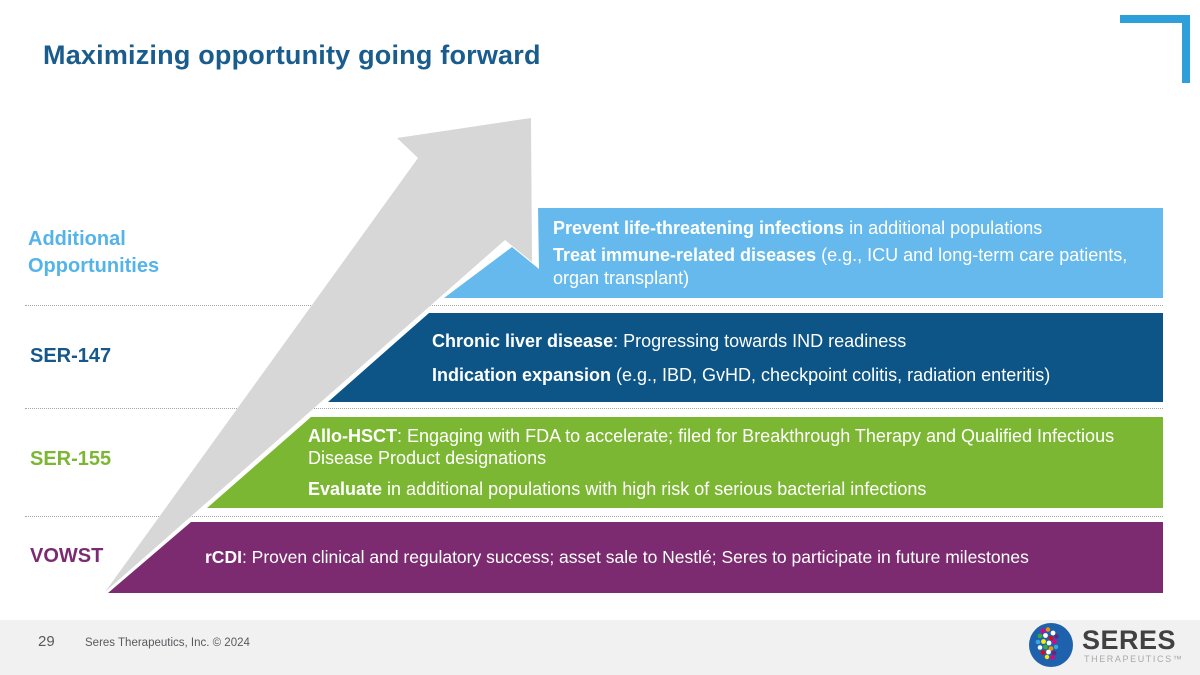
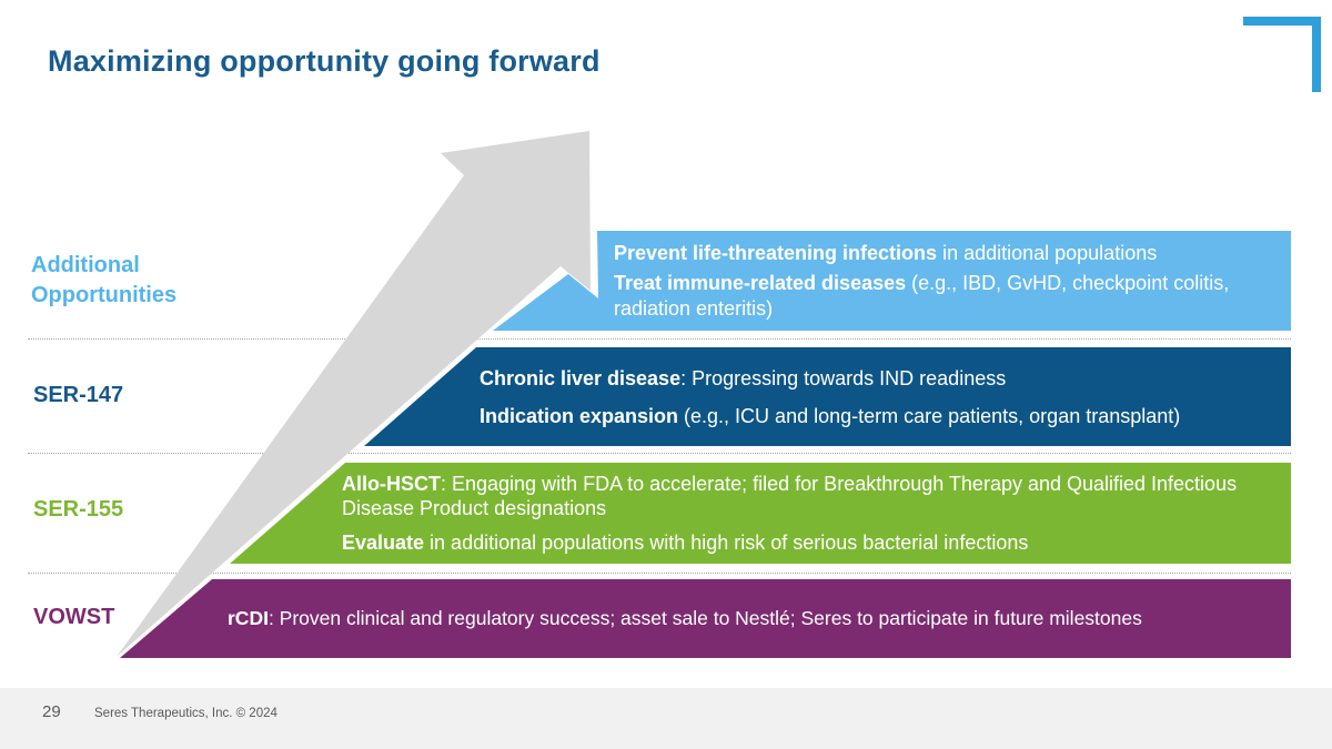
  Maximizing opportunity going forward
  Additional Opportunities
  SER-147
  SER-155
  VOWST
  Prevent life-threatening infections in additional populations
- Treat immune-related diseases (e.g., ICU and long-term care patients, organ transplant)
+ Treat immune-related diseases (e.g., IBD, GvHD, checkpoint colitis, radiation enteritis)
  Chronic liver disease: Progressing towards IND readiness
- Indication expansion (e.g., IBD, GvHD, checkpoint colitis, radiation enteritis)
+ Indication expansion (e.g., ICU and long-term care patients, organ transplant)
  Allo-HSCT: Engaging with FDA to accelerate; filed for Breakthrough Therapy and Qualified Infectious Disease Product designations
  Evaluate in additional populations with high risk of serious bacterial infections
  rCDI: Proven clinical and regulatory success; asset sale to Nestlé; Seres to participate in future milestones
  29
  Seres Therapeutics, Inc. © 2024
- SERES
- THERAPEUTICS™
